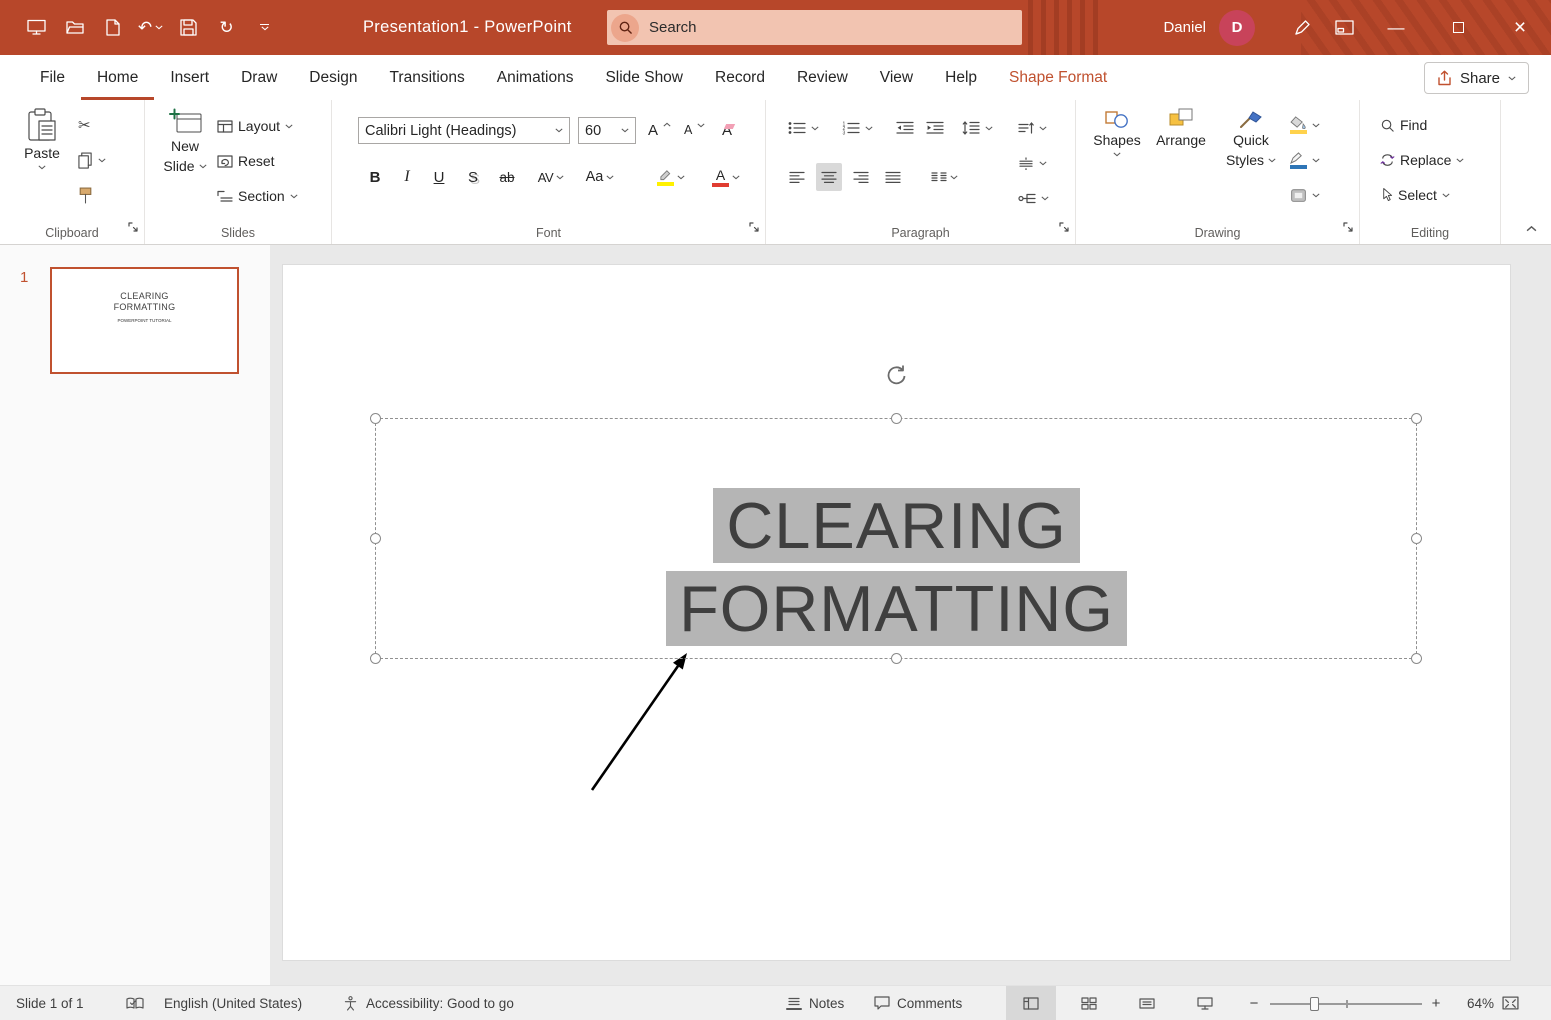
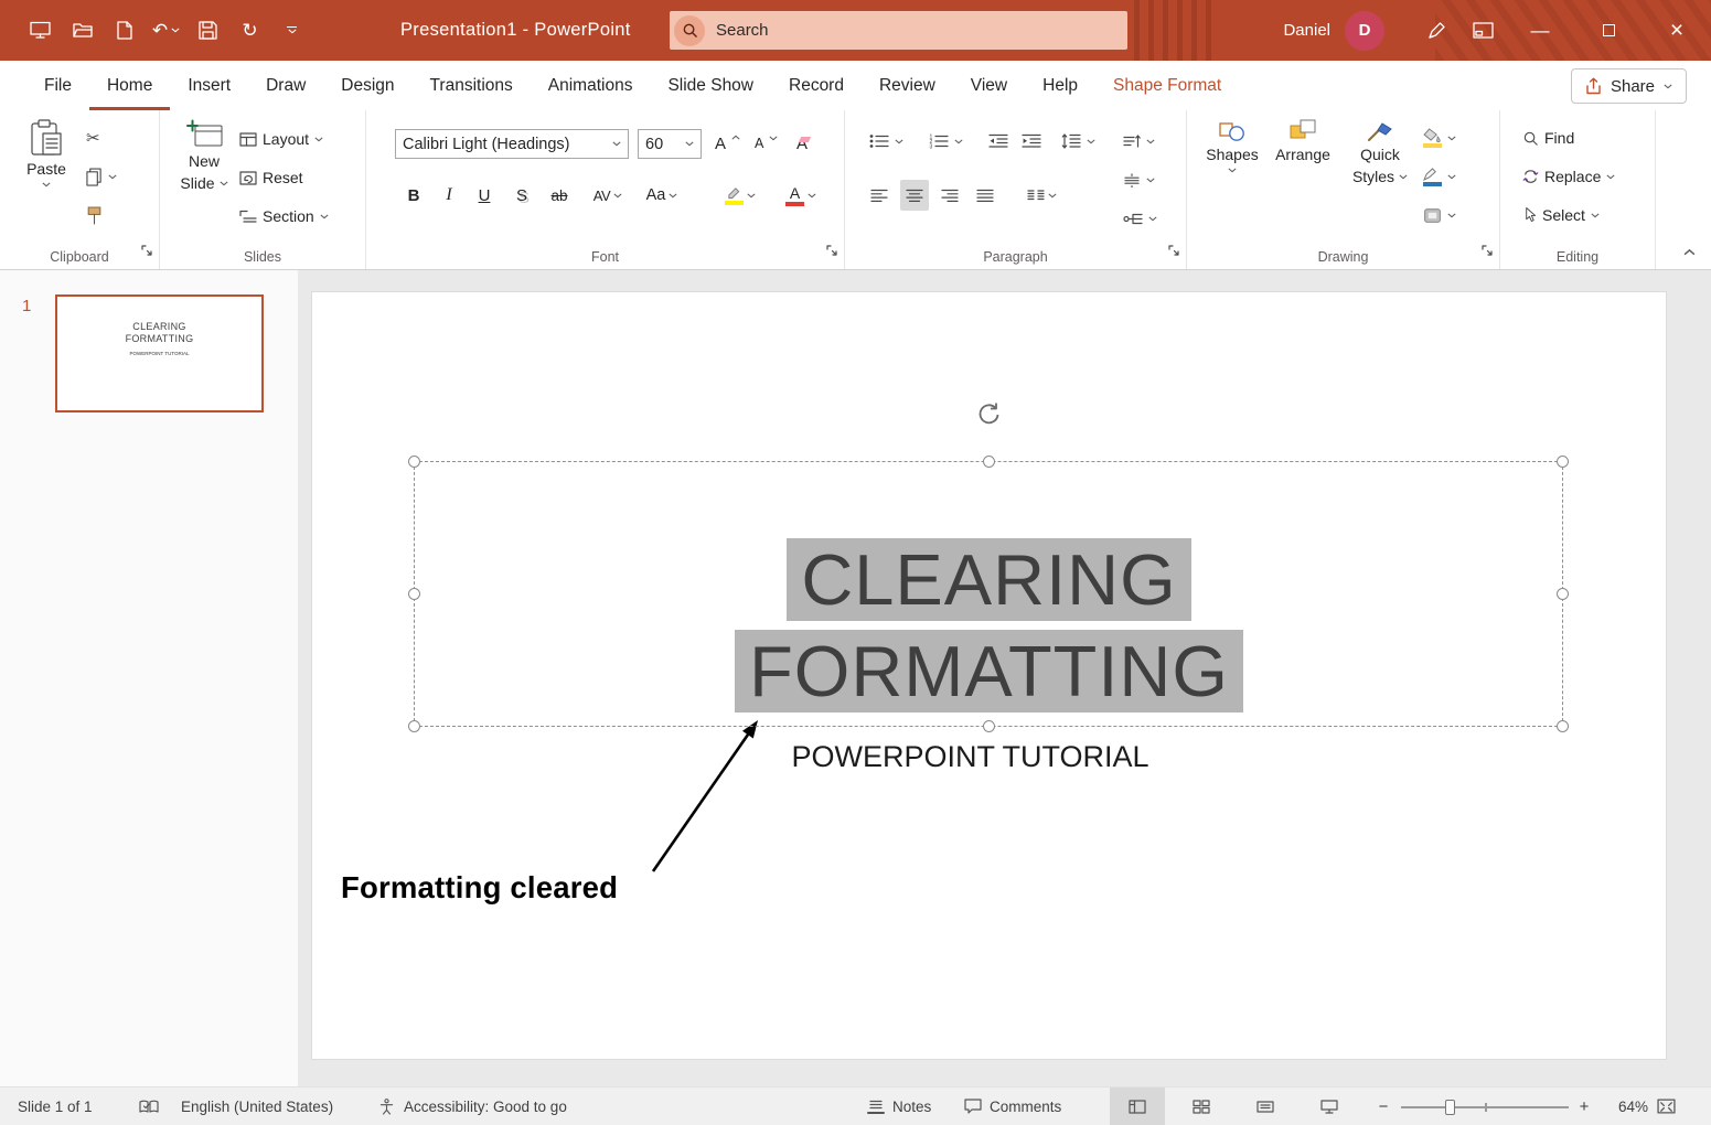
  ↶
  ↻
  Presentation1 - PowerPoint
  Search
  Daniel
  D
  —
  ×
  File
  Home
  Insert
  Draw
  Design
  Transitions
  Animations
  Slide Show
  Record
  Review
  View
  Help
  Shape Format
  Share
  Paste
  ✂
  Clipboard
  New
  Slide
  Layout
  Reset
  Section
  Slides
  Calibri Light (Headings)
  60
  A
  A
  A
  B
  I
  U
  S
  ab
  AV
  Aa
  A
  Font
  Paragraph
  Shapes
  Arrange
  Quick
  Styles
  Drawing
  Find
  Replace
  Select
  Editing
  1
  CLEARING
  FORMATTING
  CLEARING
  FORMATTING
+ POWERPOINT TUTORIAL
+ Formatting cleared
  Slide 1 of 1
  English (United States)
  Accessibility: Good to go
  Notes
  Comments
  −
  +
  64%
